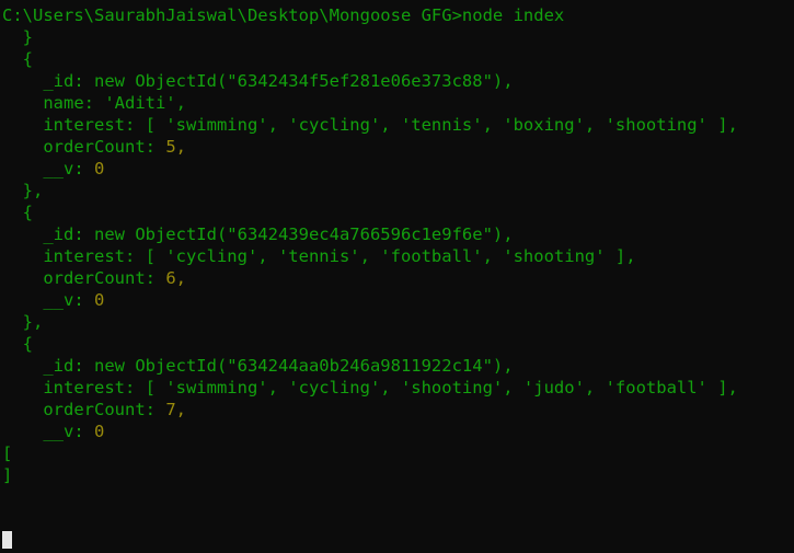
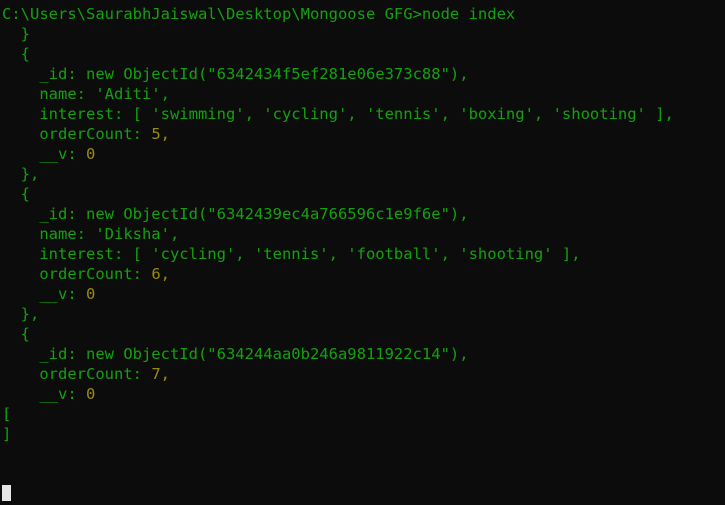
  C:\Users\SaurabhJaiswal\Desktop\Mongoose GFG>node index
  }
  {
  _id: new ObjectId("6342434f5ef281e06e373c88"),
  name: 'Aditi',
  interest: [ 'swimming', 'cycling', 'tennis', 'boxing', 'shooting' ],
  orderCount: 5,
  __v: 0
  },
  {
  _id: new ObjectId("6342439ec4a766596c1e9f6e"),
+ name: 'Diksha',
  interest: [ 'cycling', 'tennis', 'football', 'shooting' ],
  orderCount: 6,
  __v: 0
  },
  {
  _id: new ObjectId("634244aa0b246a9811922c14"),
- interest: [ 'swimming', 'cycling', 'shooting', 'judo', 'football' ],
  orderCount: 7,
  __v: 0
  [
  ]
